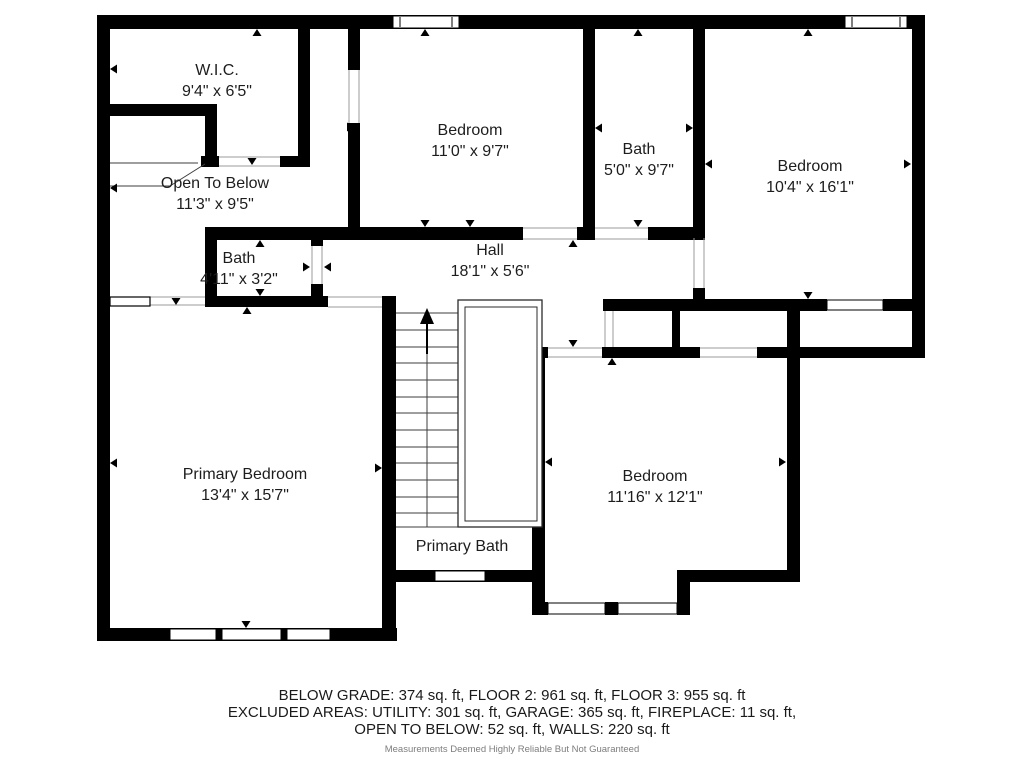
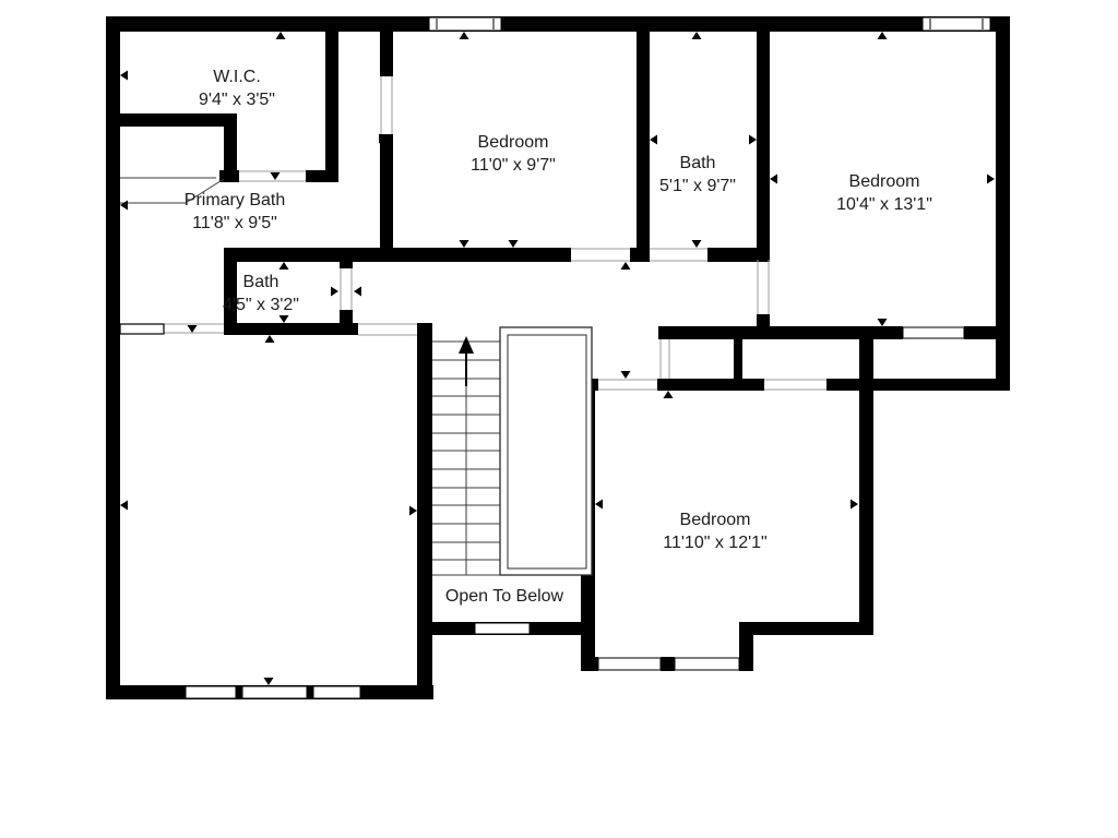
  W.I.C.
- 9'4" x 6'5"
+ 9'4" x 3'5"
  Bedroom
  11'0" x 9'7"
  Bath
- 5'0" x 9'7"
+ 5'1" x 9'7"
  Bedroom
- 10'4" x 16'1"
+ 10'4" x 13'1"
- Open To Below
+ Primary Bath
- 11'3" x 9'5"
+ 11'8" x 9'5"
  Bath
- 4'11" x 3'2"
+ 4'5" x 3'2"
- Hall
- 18'1" x 5'6"
- Primary Bedroom
- 13'4" x 15'7"
  Bedroom
- 11'16" x 12'1"
+ 11'10" x 12'1"
- Primary Bath
+ Open To Below
- BELOW GRADE: 374 sq. ft, FLOOR 2: 961 sq. ft, FLOOR 3: 955 sq. ft
- EXCLUDED AREAS: UTILITY: 301 sq. ft, GARAGE: 365 sq. ft, FIREPLACE: 11 sq. ft,
- OPEN TO BELOW: 52 sq. ft, WALLS: 220 sq. ft
- Measurements Deemed Highly Reliable But Not Guaranteed
